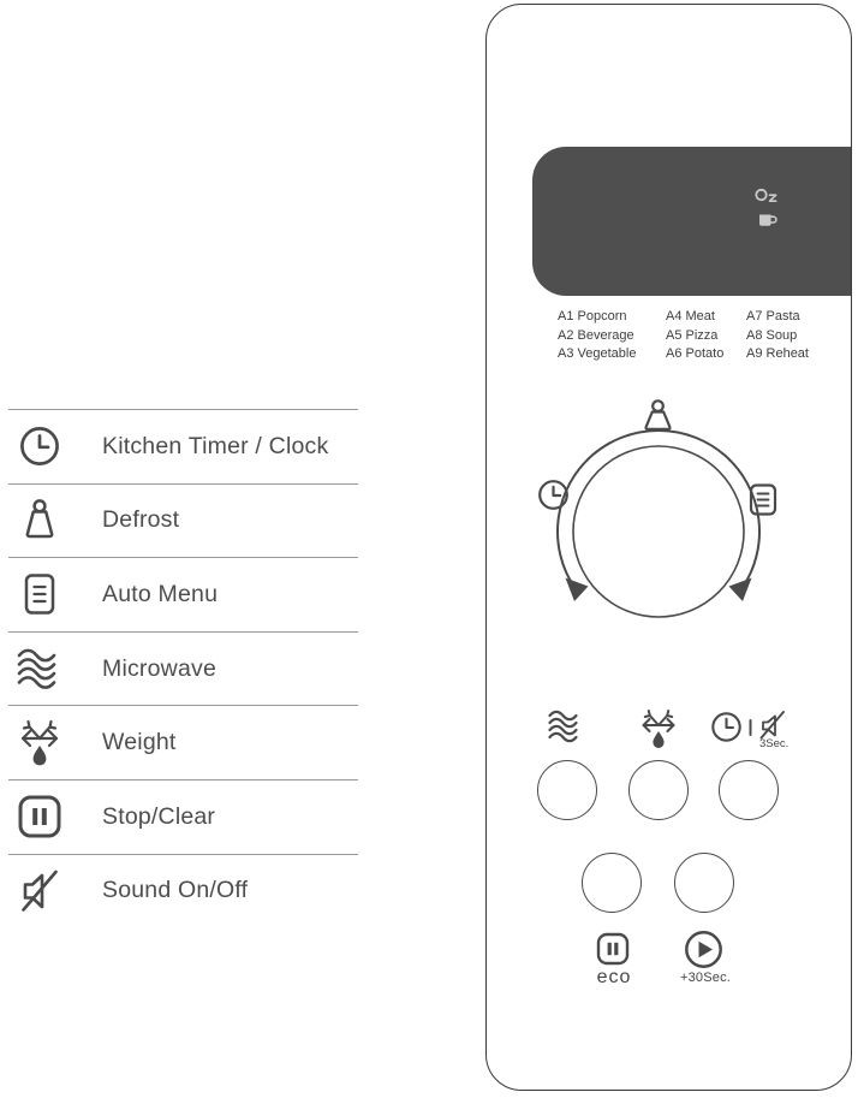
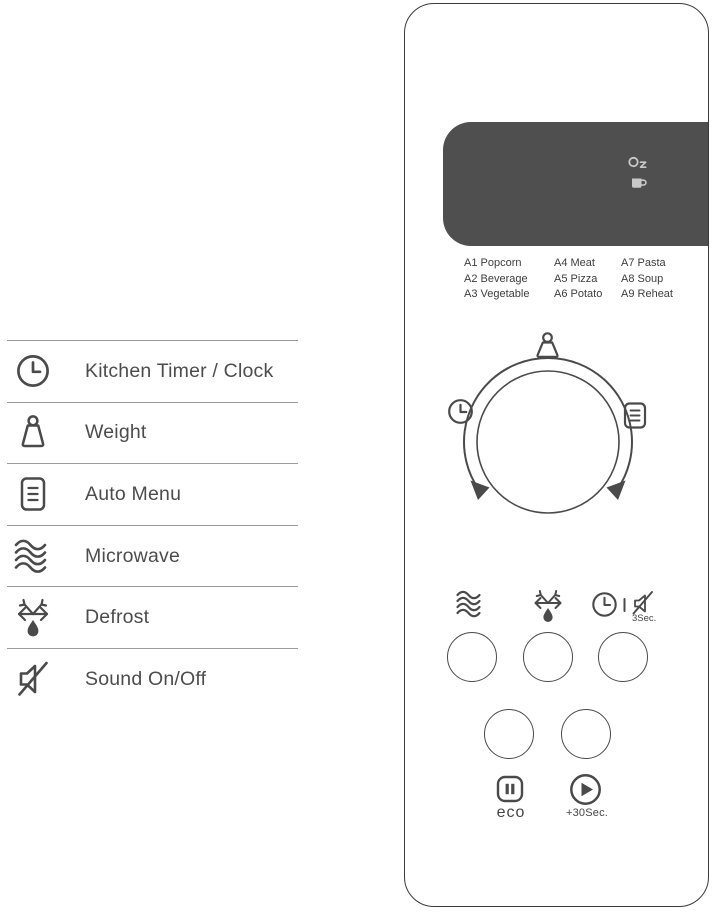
  Kitchen Timer / Clock
- Defrost
+ Weight
  Auto Menu
  Microwave
- Weight
+ Defrost
- Stop/Clear
  Sound On/Off
  A1 Popcorn
  A2 Beverage
  A3 Vegetable
  A4 Meat
  A5 Pizza
  A6 Potato
  A7 Pasta
  A8 Soup
  A9 Reheat
  3Sec.
  eco
  +30Sec.
